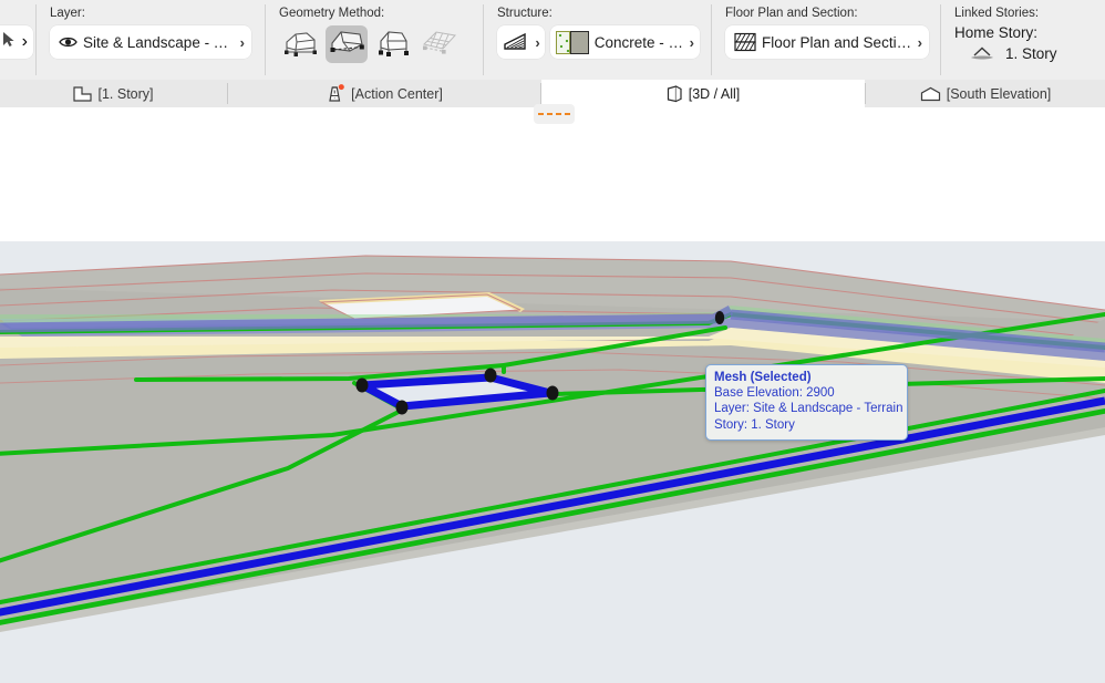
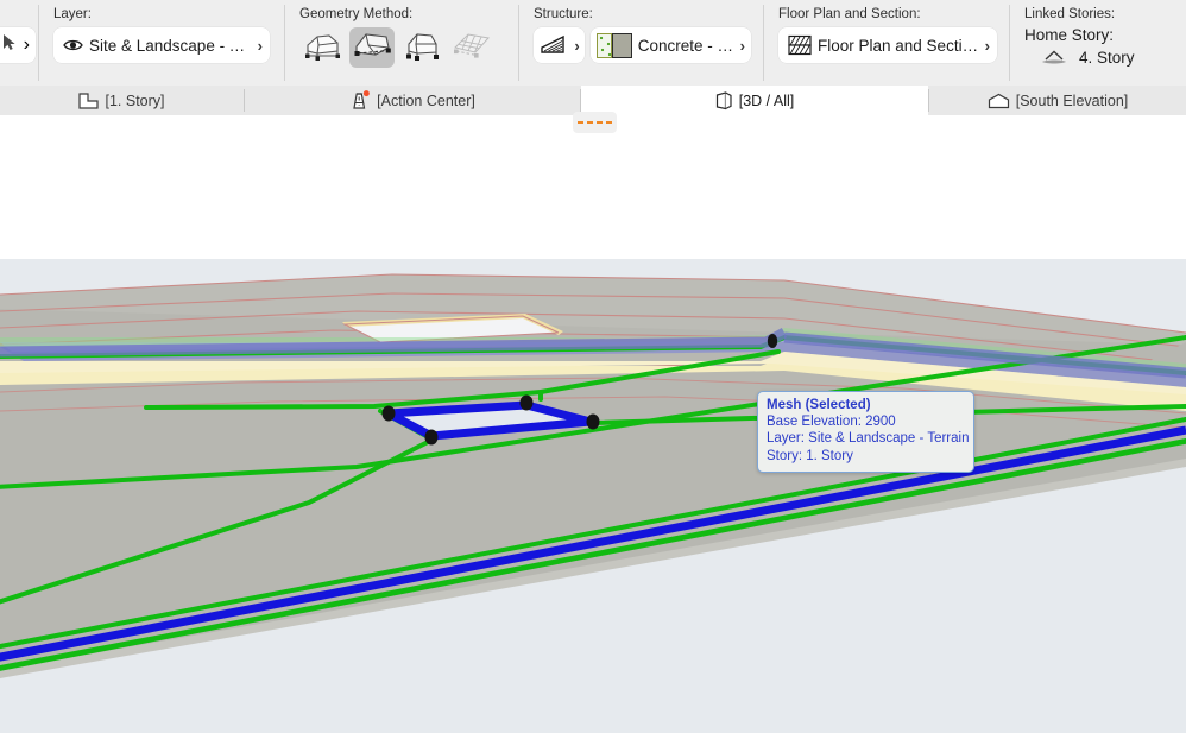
  ›
  Layer:
  Site & Landscape - Ter
  ›
  Geometry Method:
  Structure:
  ›
  Concrete - St.
  ›
  Floor Plan and Section:
  Floor Plan and Section
  ›
  Linked Stories:
  Home Story:
- 1. Story
+ 4. Story
  [1. Story]
  [Action Center]
  [3D / All]
  [South Elevation]
  Mesh (Selected)
  Base Elevation: 2900
  Layer: Site & Landscape - Terrain
  Story: 1. Story
